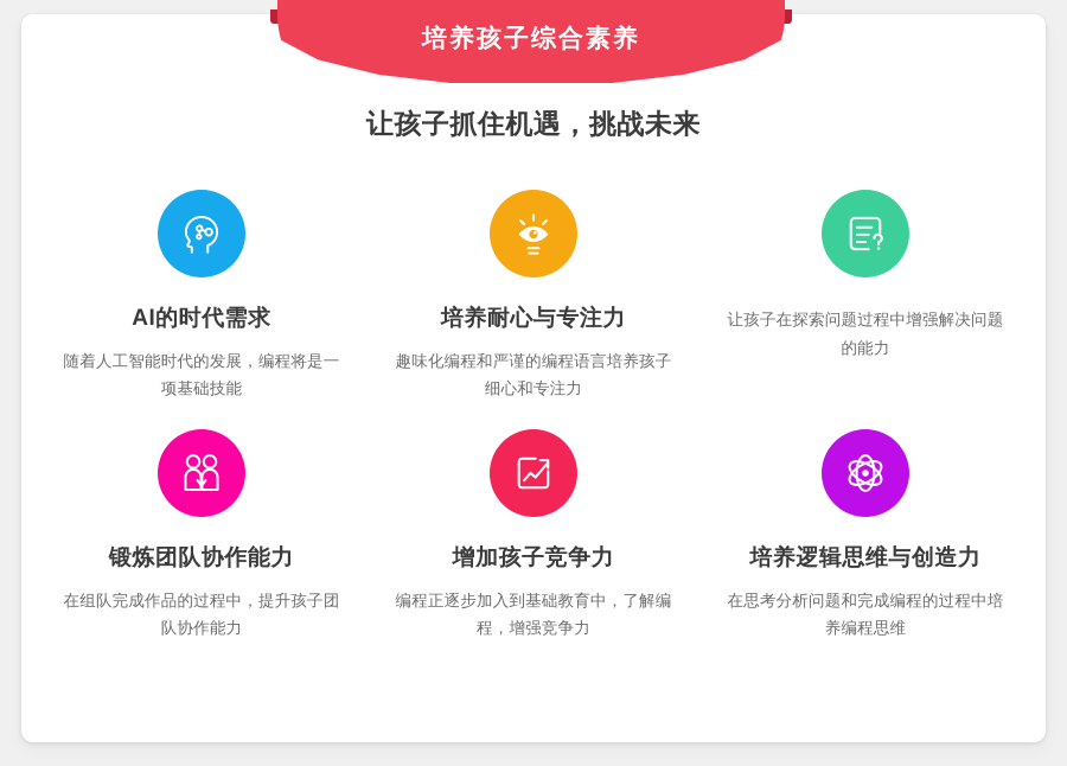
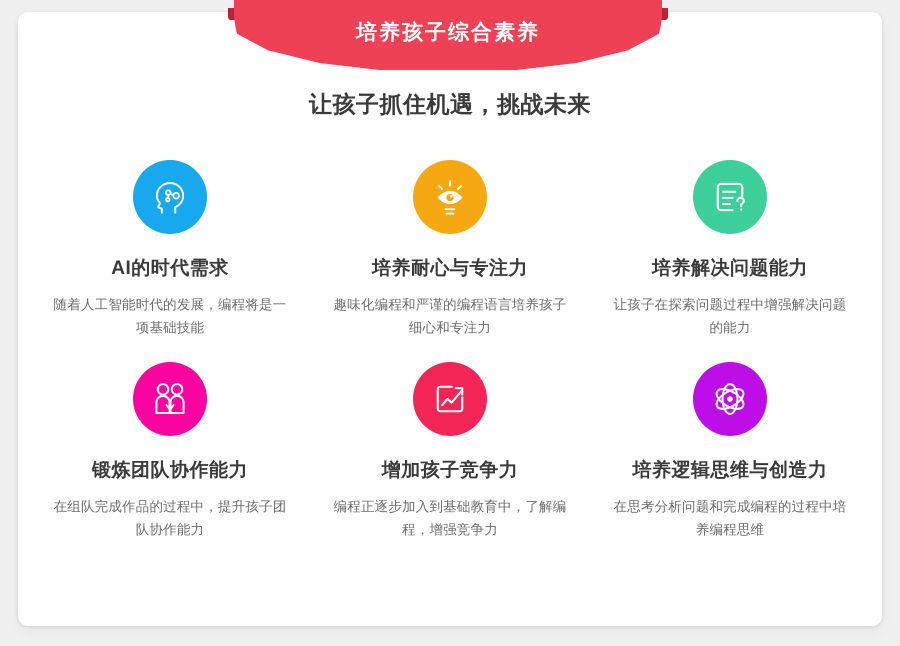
  培养孩子综合素养
  让孩子抓住机遇，挑战未来
  AI的时代需求
  随着人工智能时代的发展，编程将是一项基础技能
  培养耐心与专注力
  趣味化编程和严谨的编程语言培养孩子细心和专注力
+ 培养解决问题能力
  让孩子在探索问题过程中增强解决问题的能力
  锻炼团队协作能力
  在组队完成作品的过程中，提升孩子团队协作能力
  增加孩子竞争力
  编程正逐步加入到基础教育中，了解编程，增强竞争力
  培养逻辑思维与创造力
  在思考分析问题和完成编程的过程中培养编程思维
